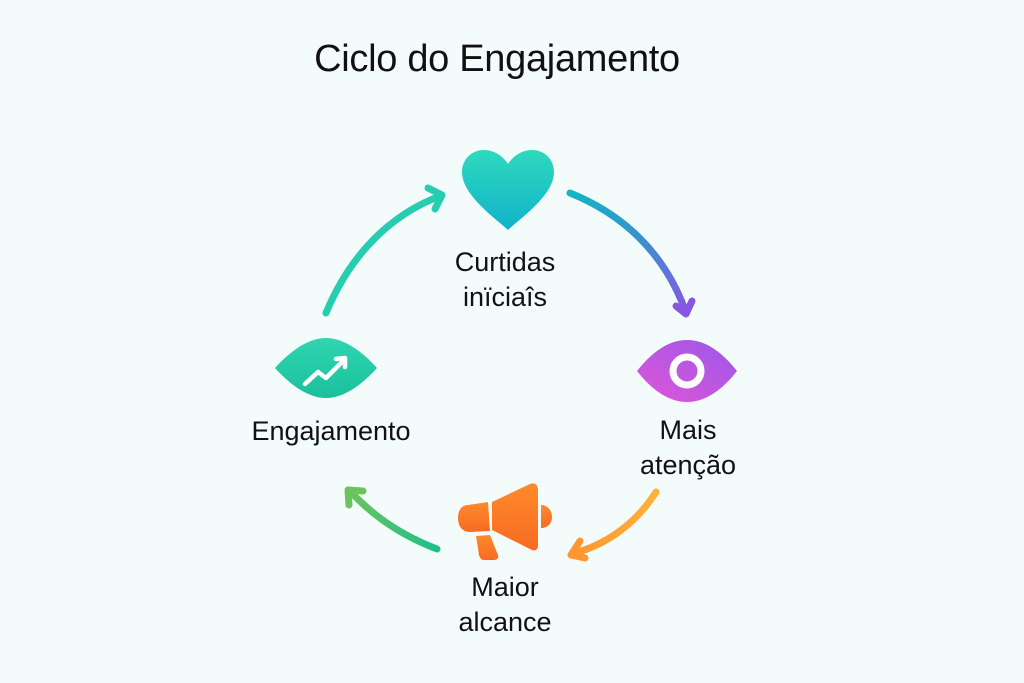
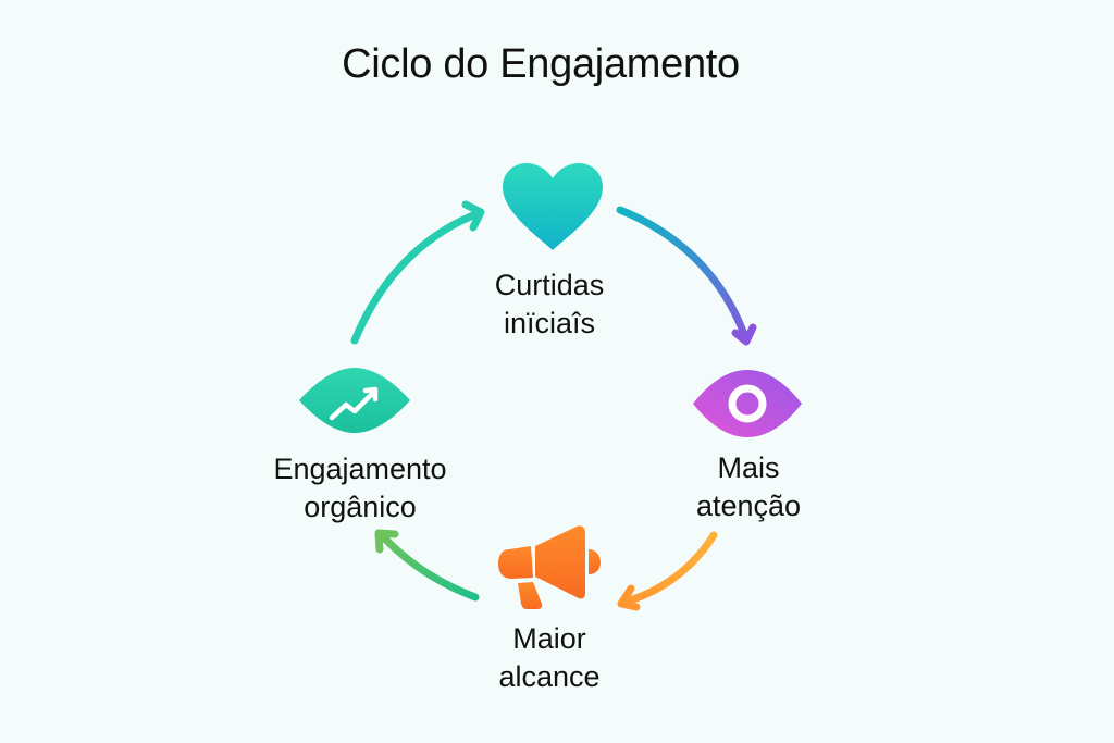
  Ciclo do Engajamento
  Curtidas
  inïciaîs
  Mais
  atenção
  Maior
  alcance
  Engajamento
+ orgânico
